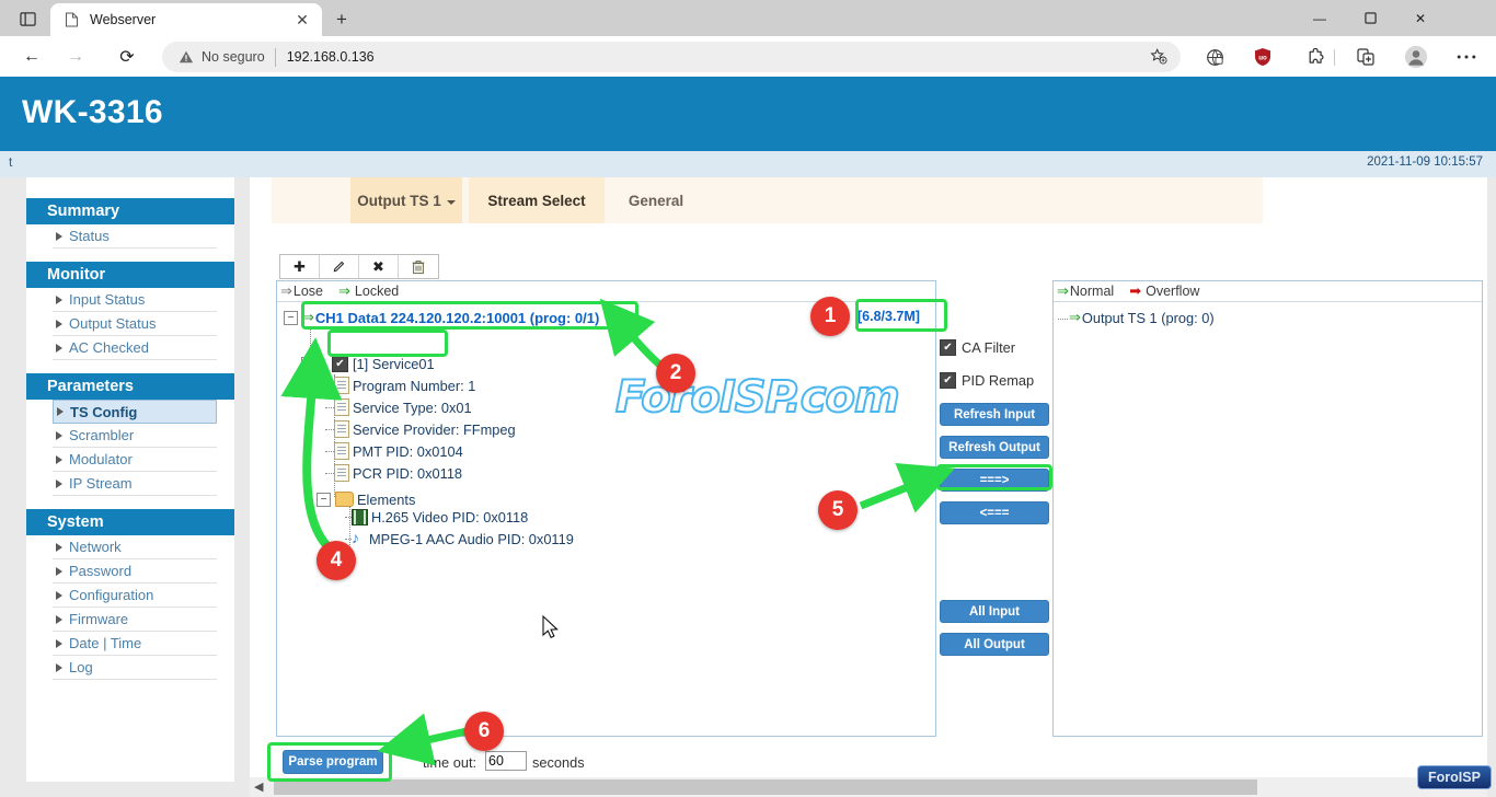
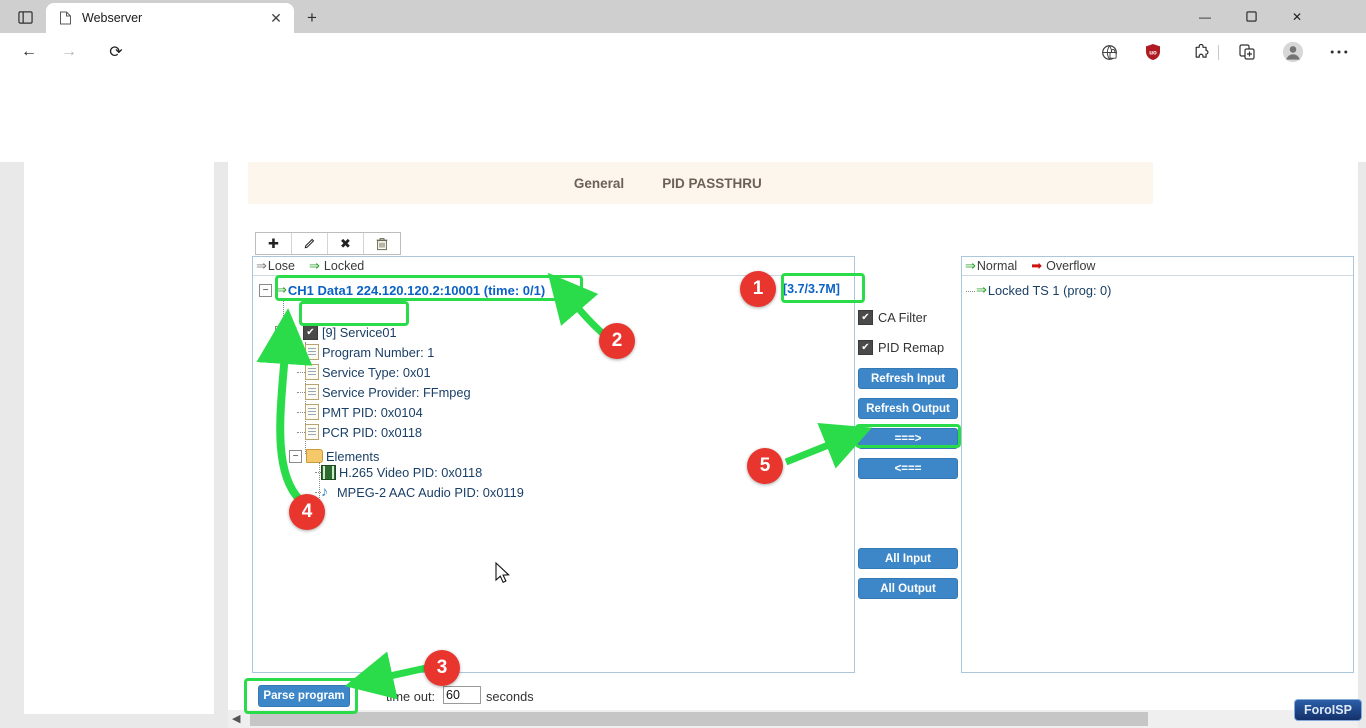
  Webserver
  ✕
  +
  —
  ✕
  ←
  →
  ⟳
- No seguro
- 192.168.0.136
- WK-3316
- t
- 2021-11-09 10:15:57
- Summary
- Status
- Monitor
- Input Status
- Output Status
- AC Checked
- Parameters
- TS Config
- Scrambler
- Modulator
- IP Stream
- System
- Network
- Password
- Configuration
- Firmware
- Date | Time
- Log
- Output TS 1
- Stream Select
  General
+ PID PASSTHRU
  ✚
  ✖
  ⇒
  Lose
  ⇒
  Locked
  −
  ⇒
- CH1 Data1 224.120.120.2:10001 (prog: 0/1)
+ CH1 Data1 224.120.120.2:10001 (time: 0/1)
- [6.8/3.7M]
+ [3.7/3.7M]
  1
  ✔
- [1] Service01
+ [9] Service01
  Program Number: 1
  Service Type: 0x01
  Service Provider: FFmpeg
  PMT PID: 0x0104
  PCR PID: 0x0118
  −
  Elements
  H.265 Video PID: 0x0118
  ♪
- MPEG-1 AAC Audio PID: 0x0119
+ MPEG-2 AAC Audio PID: 0x0119
  ✔
  CA Filter
  ✔
  PID Remap
  Refresh Input
  Refresh Output
  ===>
  <===
  All Input
  All Output
  ⇒
  Normal
  ➡
  Overflow
  ⇒
- Output TS 1 (prog: 0)
+ Locked TS 1 (prog: 0)
  Parse program
  time out:
  60
  seconds
  ◀
- ForoISP.com
  ForoISP
  1
  2
- 6
+ 3
  4
  5
